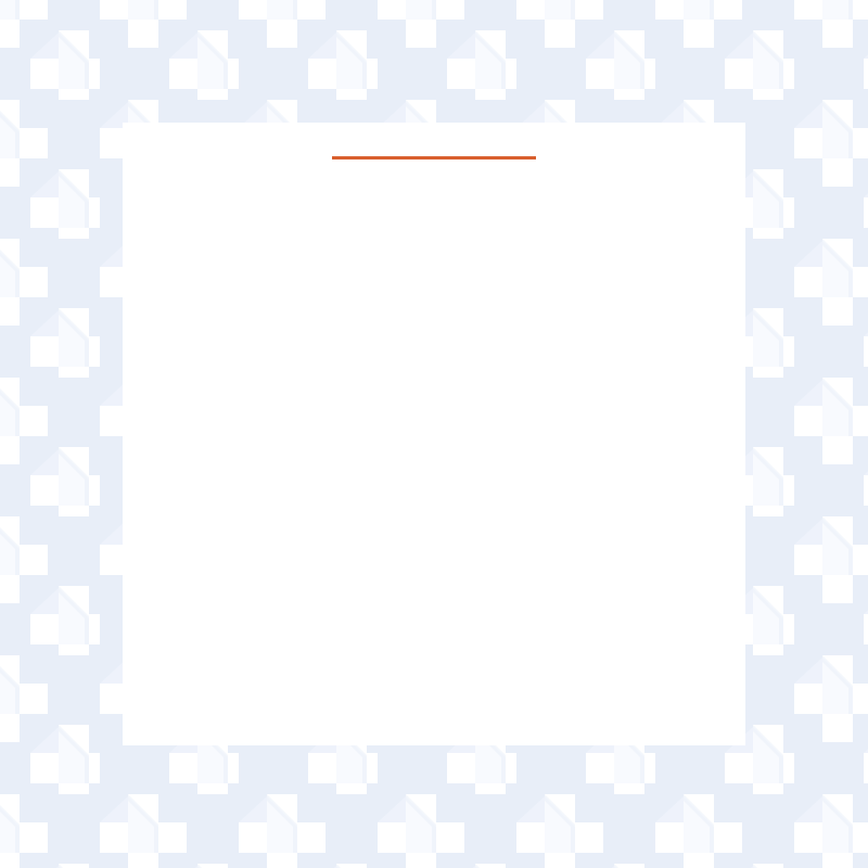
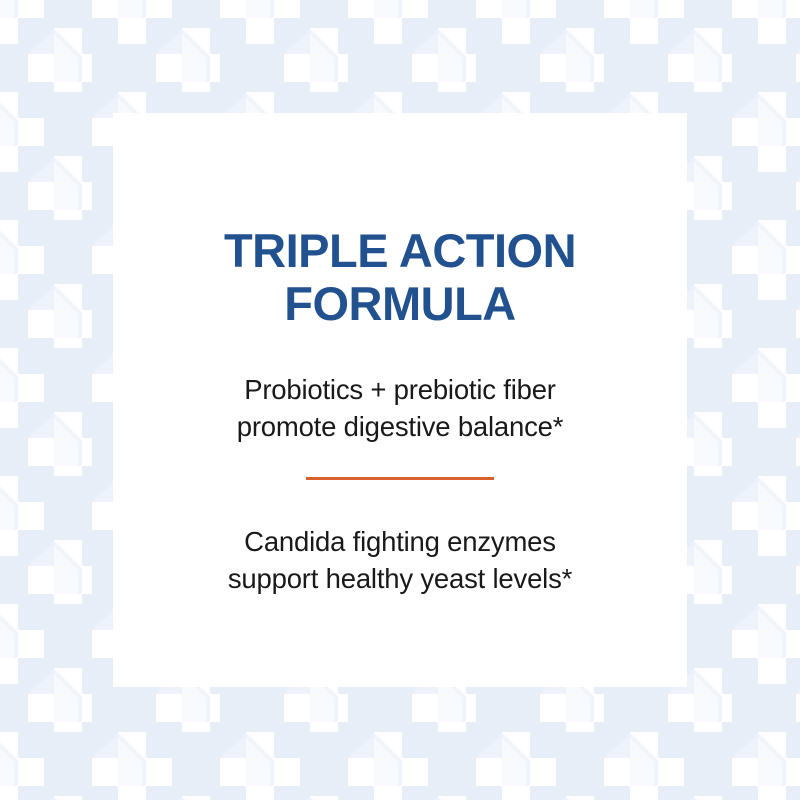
+ TRIPLE ACTION
+ FORMULA
+ Probiotics + prebiotic fiber
+ promote digestive balance*
+ Candida fighting enzymes
+ support healthy yeast levels*
